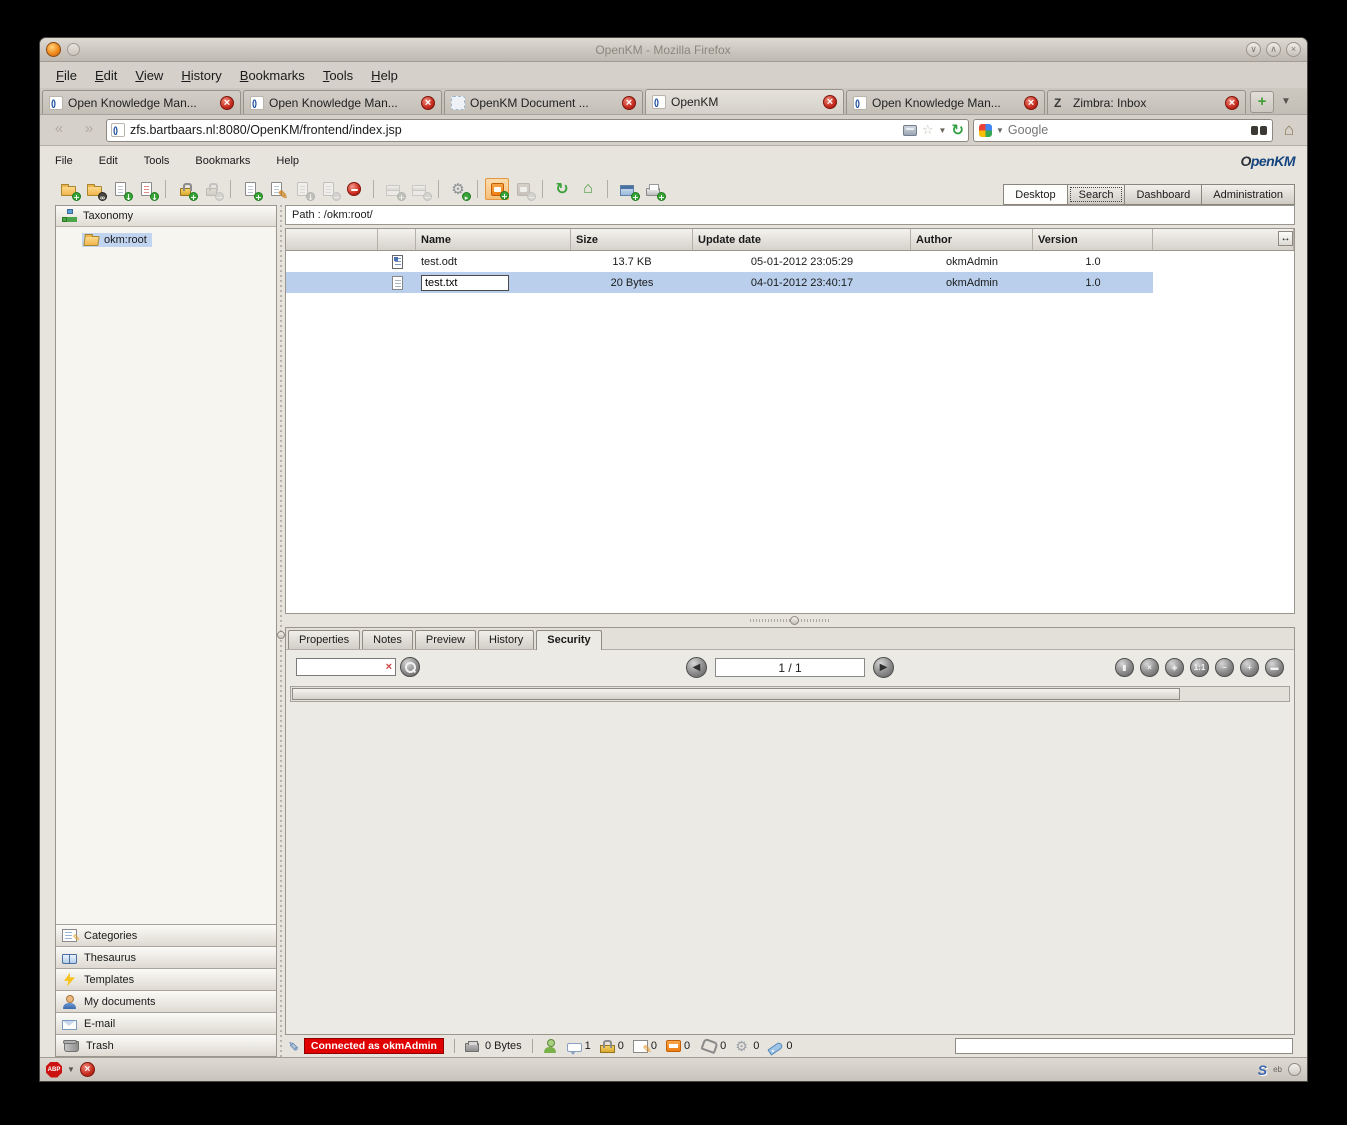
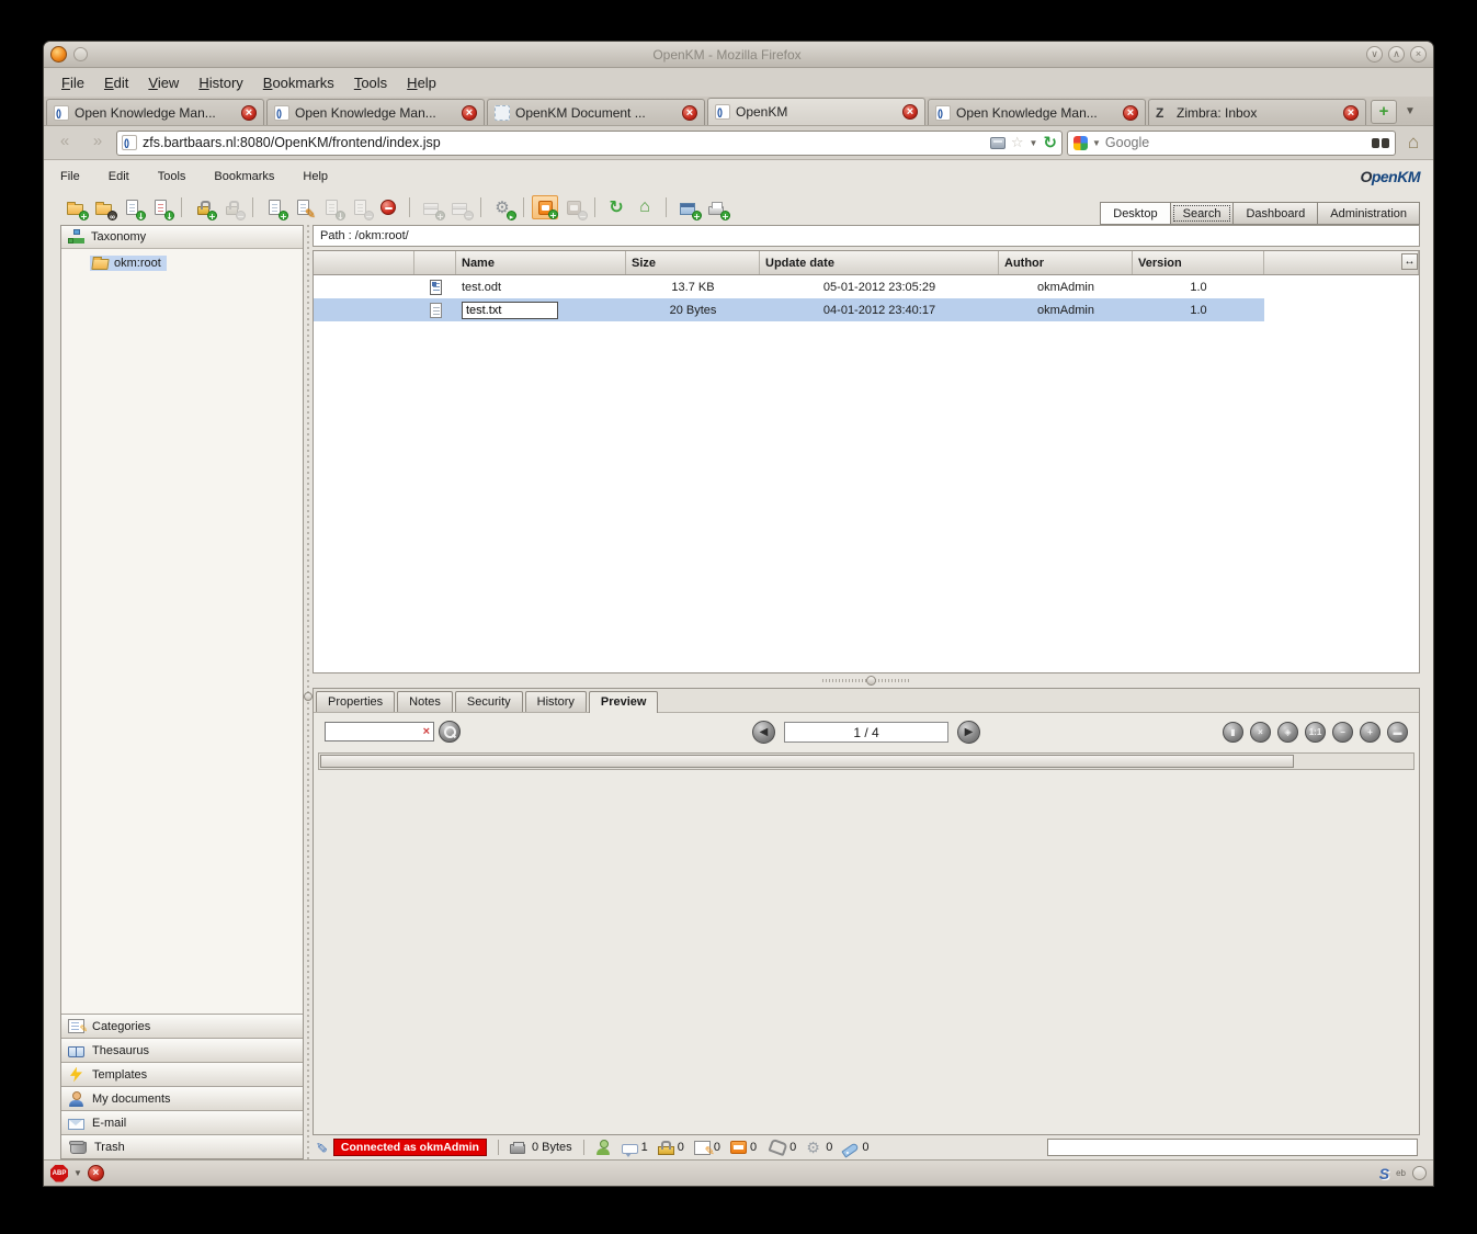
  OpenKM - Mozilla Firefox
  ∨
  ∧
  ×
  File
  Edit
  View
  History
  Bookmarks
  Tools
  Help
  Open Knowledge Man...
  Open Knowledge Man...
  OpenKM Document ...
  OpenKM
  Open Knowledge Man...
  Zimbra: Inbox
  +
  ▼
  «
  »
  zfs.bartbaars.nl:8080/OpenKM/frontend/index.jsp
  ☆
  ▼
  ↻
  ▼
  Google
  ⌂
  File
  Edit
  Tools
  Bookmarks
  Help
  OpenKM
  Desktop
  Search
  Dashboard
  Administration
  Taxonomy
  okm:root
  Categories
  Thesaurus
  Templates
  My documents
  E-mail
  Trash
  Path : /okm:root/
  Name
  Size
  Update date
  Author
  Version
  ↔
  test.odt
  13.7 KB
  05-01-2012 23:05:29
  okmAdmin
  1.0
  test.txt
  20 Bytes
  04-01-2012 23:40:17
  okmAdmin
  1.0
  Properties
  Notes
- Preview
+ Security
  History
- Security
+ Preview
  ×
  ◀
- 1 / 1
+ 1 / 4
  ▶
  ▮
  ×
  ◈
  1:1
  −
  +
  ▬
  Connected as okmAdmin
  0 Bytes
  1
  0
  0
  0
  0
  0
  0
  ▼
  ×
  S
  eb
